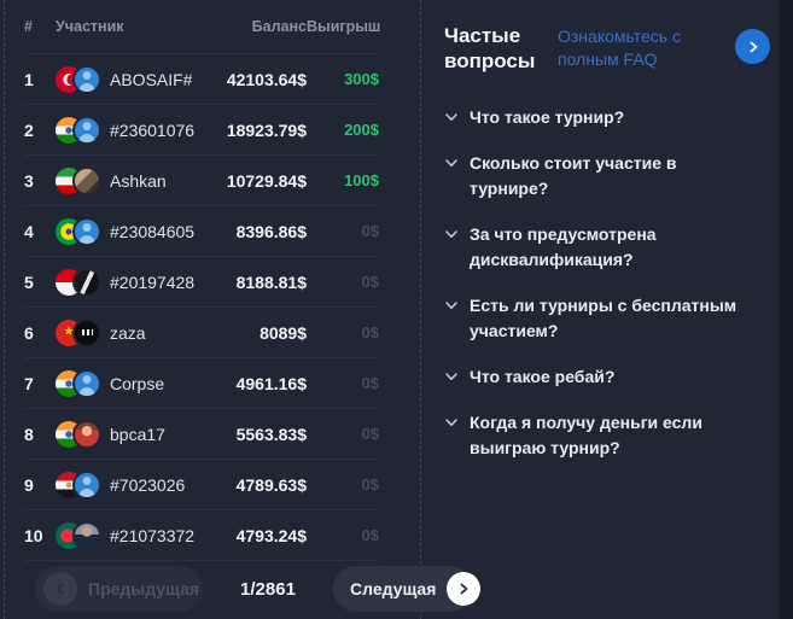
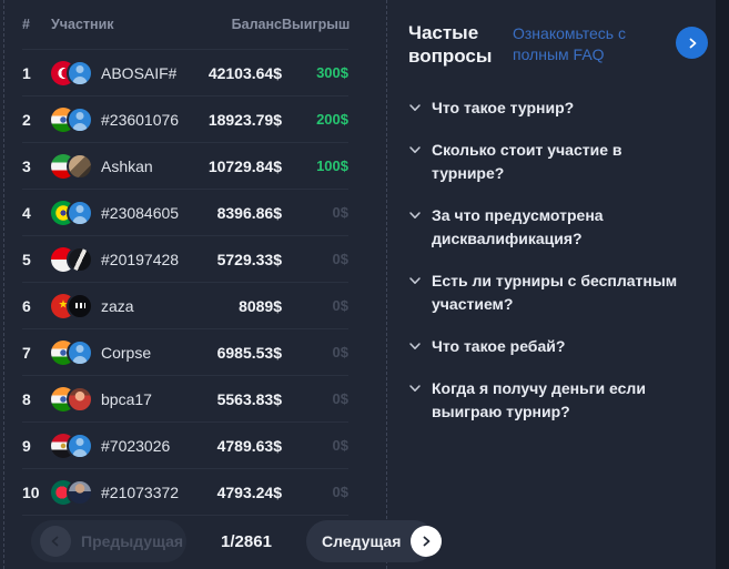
  #
  Участник
  Баланс
  Выигрыш
  1
  ABOSAIF#
  42103.64$
  300$
  2
  #23601076
  18923.79$
  200$
  3
  Ashkan
  10729.84$
  100$
  4
  #23084605
  8396.86$
  0$
  5
  #20197428
- 8188.81$
+ 5729.33$
  0$
  6
  zaza
  8089$
  0$
  7
  Corpse
- 4961.16$
+ 6985.53$
  0$
  8
  bpca17
  5563.83$
  0$
  9
  #7023026
  4789.63$
  0$
  10
  #21073372
  4793.24$
  0$
  Предыдущая
  1/2861
  Следущая
  Частые вопросы
  Ознакомьтесь с полным FAQ
  Что такое турнир?
  Сколько стоит участие в турнире?
  За что предусмотрена дисквалификация?
  Есть ли турниры с бесплатным участием?
  Что такое ребай?
  Когда я получу деньги если выиграю турнир?
